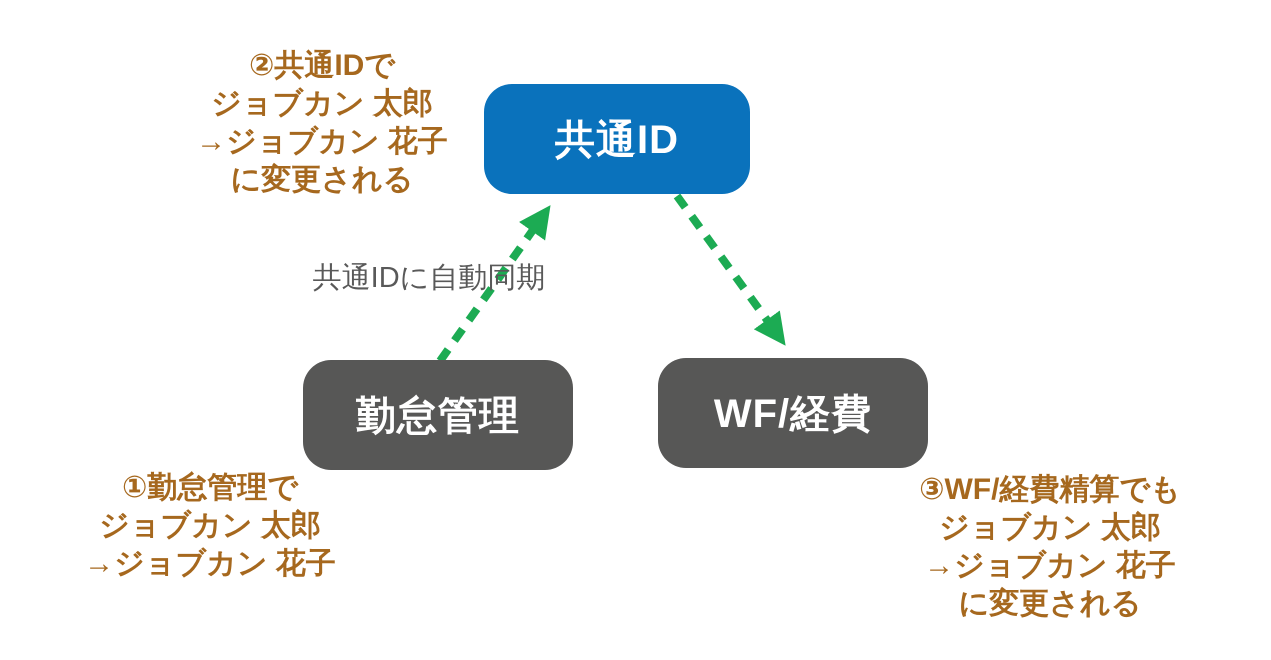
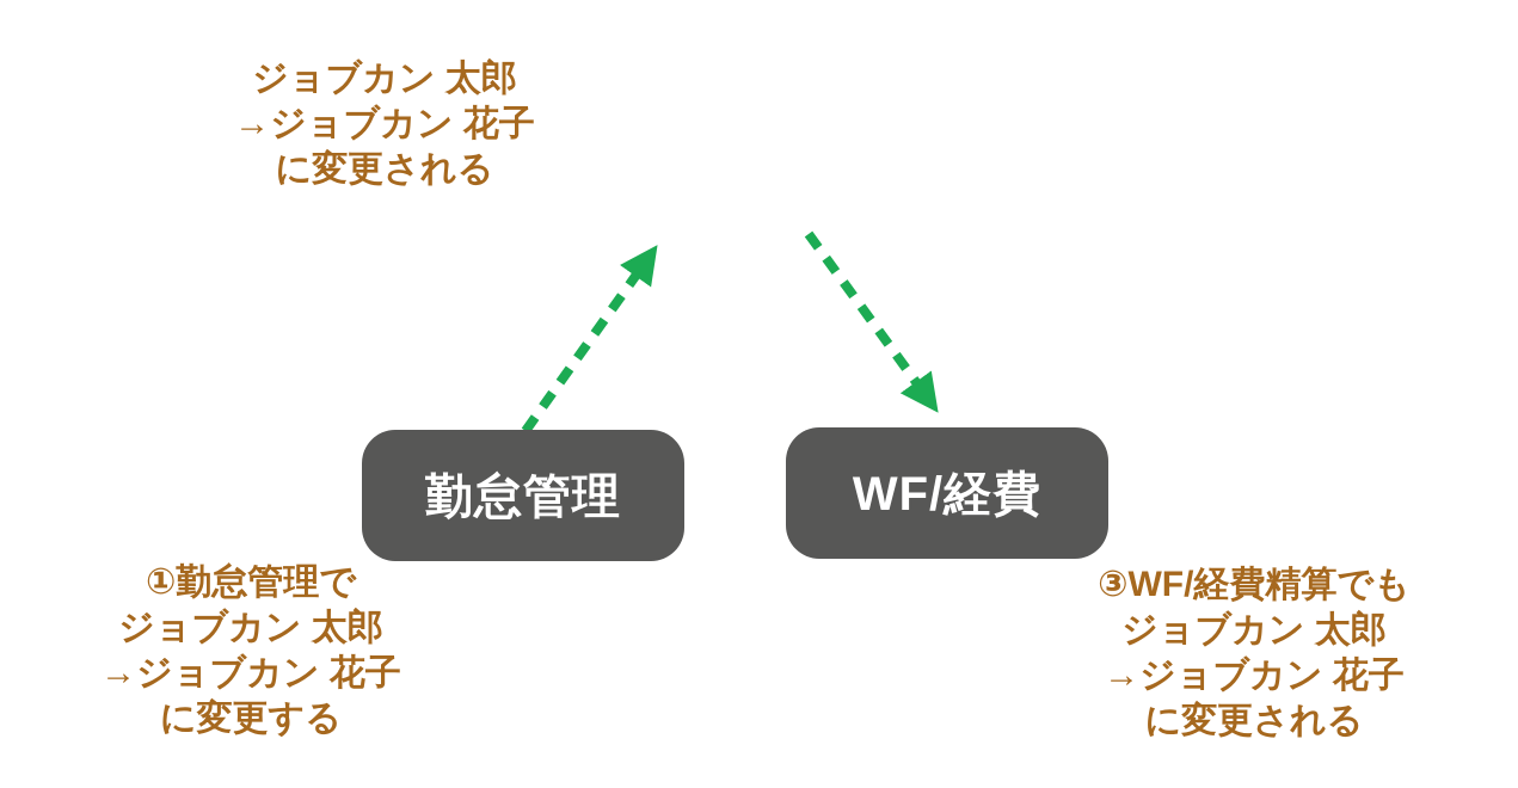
- 共通ID
  勤怠管理
  WF/経費
- 共通IDに自動同期
- ②共通IDで
  ジョブカン 太郎
  →ジョブカン 花子
  に変更される
  ①勤怠管理で
  ジョブカン 太郎
  →ジョブカン 花子
+ に変更する
  ③WF/経費精算でも
  ジョブカン 太郎
  →ジョブカン 花子
  に変更される
